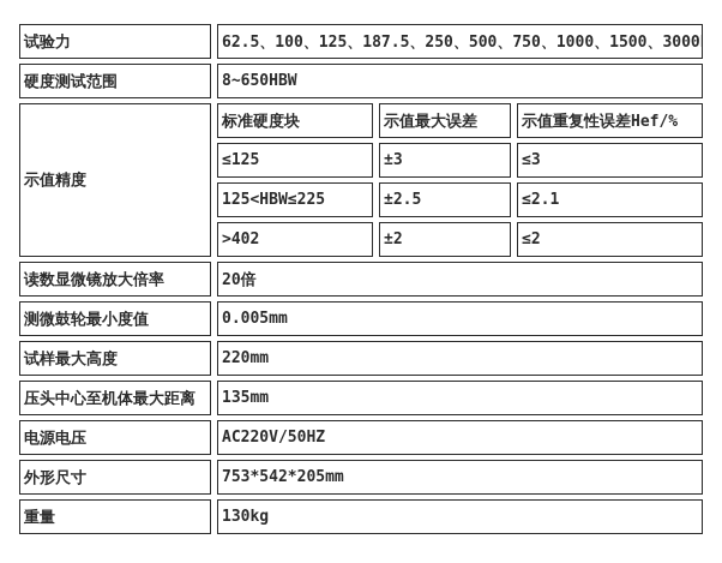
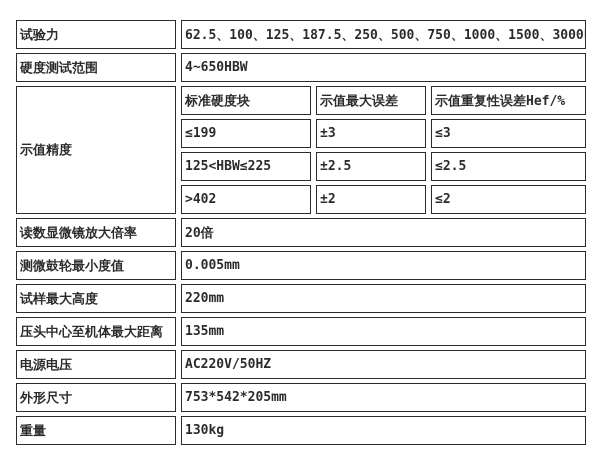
  试验力	62.5、100、125、187.5、250、500、750、1000、1500、3000
- 硬度测试范围	8~650HBW
+ 硬度测试范围	4~650HBW
  示值精度	标准硬度块	示值最大误差	示值重复性误差Hef/%
- ≤125	±3	≤3
+ ≤199	±3	≤3
- 125<HBW≤225	±2.5	≤2.1
+ 125<HBW≤225	±2.5	≤2.5
  >402	±2	≤2
  读数显微镜放大倍率	20倍
  测微鼓轮最小度值	0.005mm
  试样最大高度	220mm
  压头中心至机体最大距离	135mm
  电源电压	AC220V/50HZ
  外形尺寸	753*542*205mm
  重量	130kg
